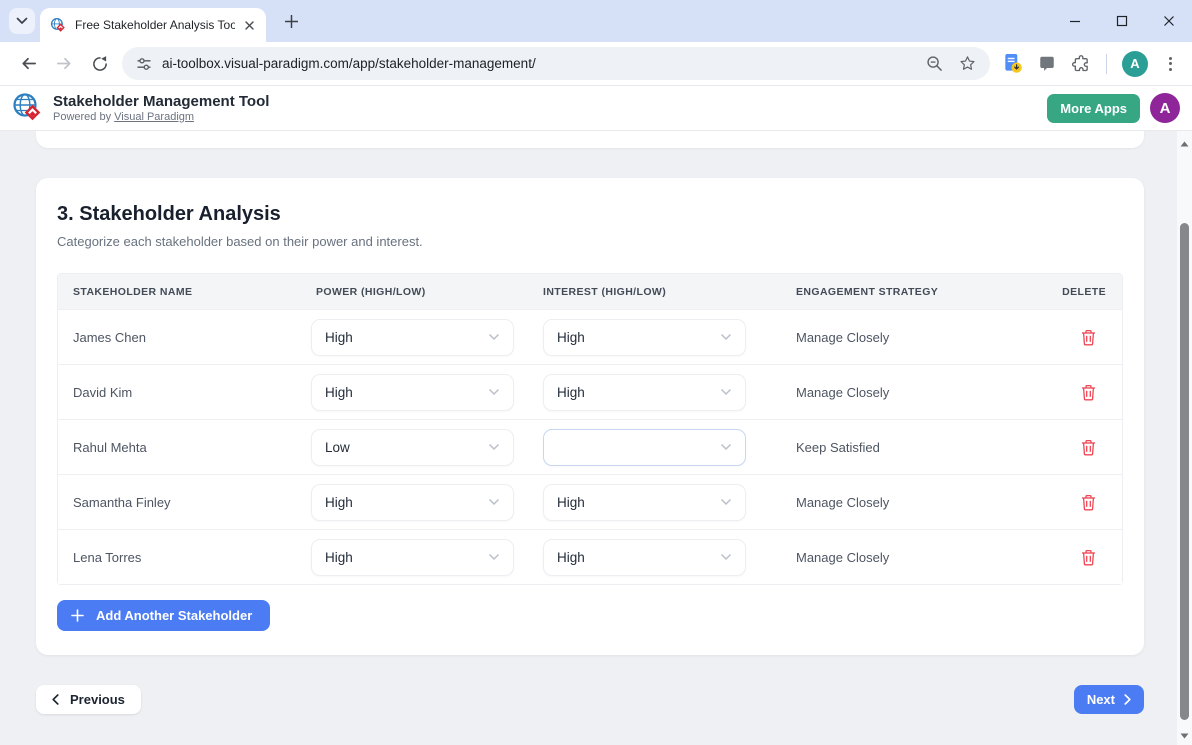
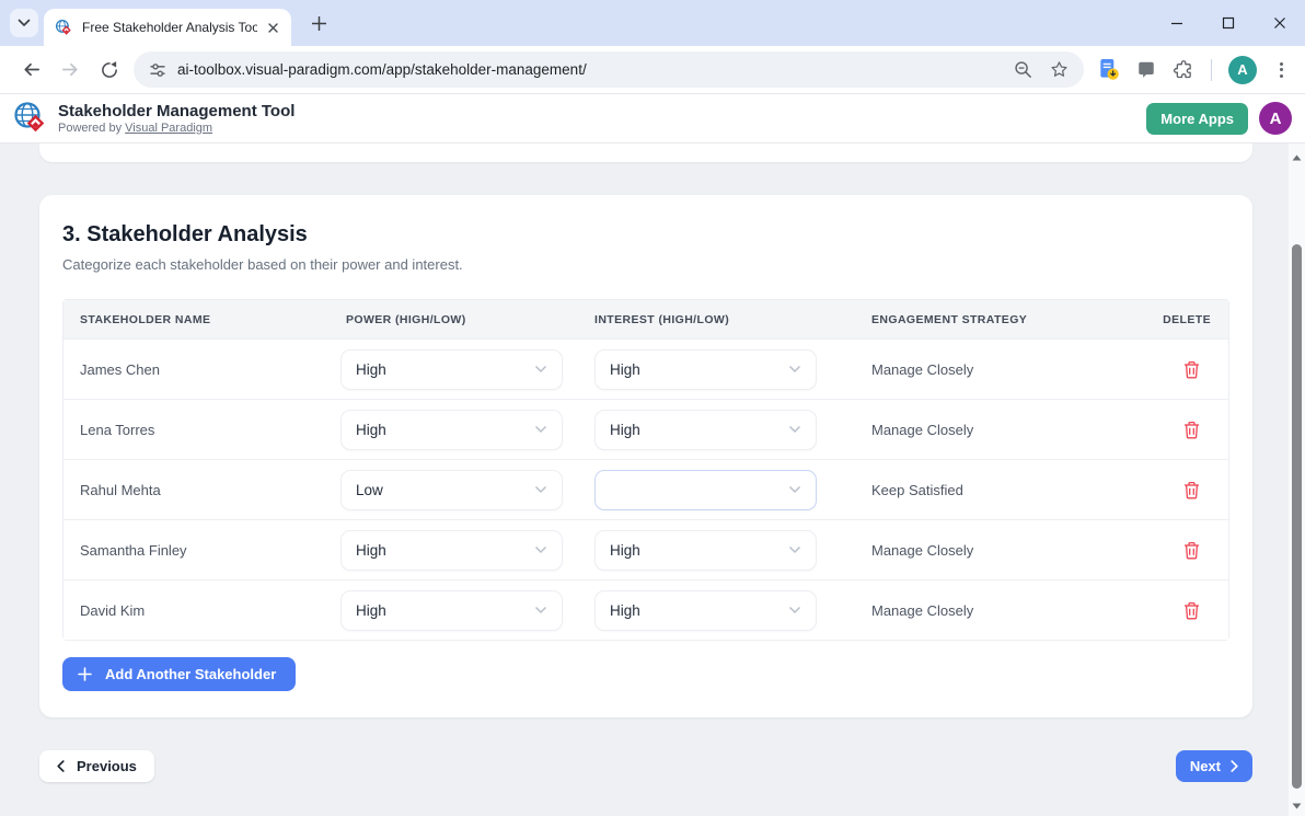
  Free Stakeholder Analysis Too
  ai-toolbox.visual-paradigm.com/app/stakeholder-management/
  A
  Stakeholder Management Tool
  Powered by Visual Paradigm
  More Apps
  A
  3. Stakeholder Analysis
  Categorize each stakeholder based on their power and interest.
  STAKEHOLDER NAME
  POWER (HIGH/LOW)
  INTEREST (HIGH/LOW)
  ENGAGEMENT STRATEGY
  DELETE
  James Chen
  High
  High
  Manage Closely
- David Kim
+ Lena Torres
  High
  High
  Manage Closely
  Rahul Mehta
  Low
  Keep Satisfied
  Samantha Finley
  High
  High
  Manage Closely
- Lena Torres
+ David Kim
  High
  High
  Manage Closely
  Add Another Stakeholder
  Previous
  Next
